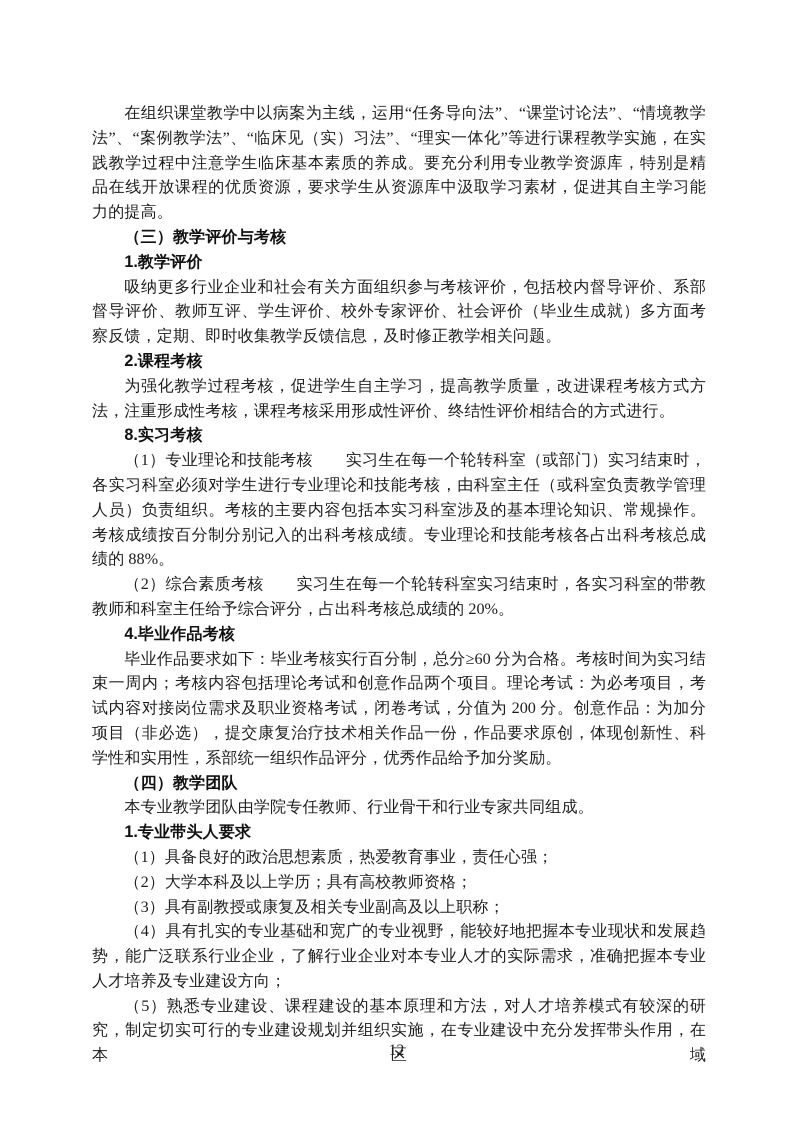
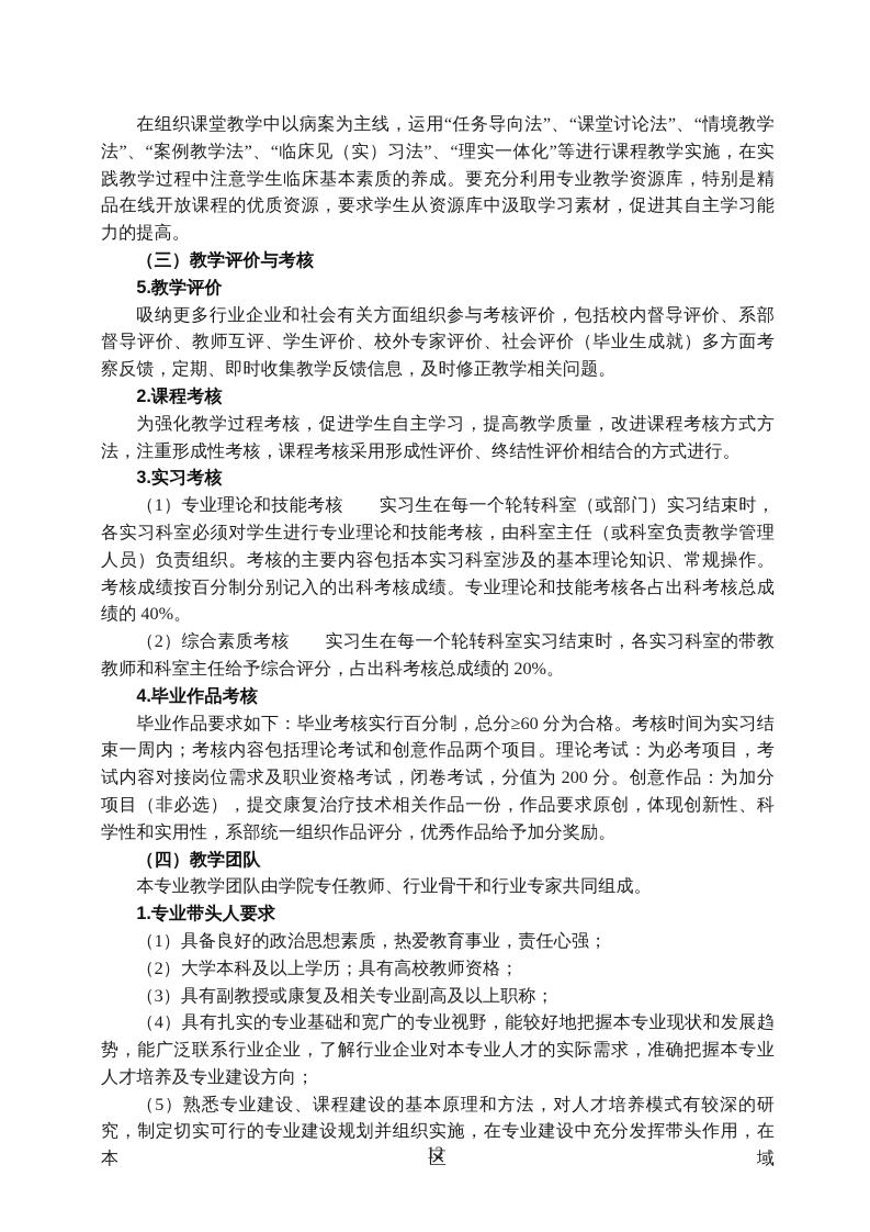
  在组织课堂教学中以病案为主线，运用“任务导向法”、“课堂讨论法”、“情境教学法”、“案例教学法”、“临床见（实）习法”、“理实一体化”等进行课程教学实施，在实践教学过程中注意学生临床基本素质的养成。要充分利用专业教学资源库，特别是精品在线开放课程的优质资源，要求学生从资源库中汲取学习素材，促进其自主学习能力的提高。
  （三）教学评价与考核
- 1.教学评价
+ 5.教学评价
  吸纳更多行业企业和社会有关方面组织参与考核评价，包括校内督导评价、系部督导评价、教师互评、学生评价、校外专家评价、社会评价（毕业生成就）多方面考察反馈，定期、即时收集教学反馈信息，及时修正教学相关问题。
  2.课程考核
  为强化教学过程考核，促进学生自主学习，提高教学质量，改进课程考核方式方法，注重形成性考核，课程考核采用形成性评价、终结性评价相结合的方式进行。
- 8.实习考核
+ 3.实习考核
- （1）专业理论和技能考核 实习生在每一个轮转科室（或部门）实习结束时，各实习科室必须对学生进行专业理论和技能考核，由科室主任（或科室负责教学管理人员）负责组织。考核的主要内容包括本实习科室涉及的基本理论知识、常规操作。考核成绩按百分制分别记入的出科考核成绩。专业理论和技能考核各占出科考核总成绩的 88%。
+ （1）专业理论和技能考核 实习生在每一个轮转科室（或部门）实习结束时，各实习科室必须对学生进行专业理论和技能考核，由科室主任（或科室负责教学管理人员）负责组织。考核的主要内容包括本实习科室涉及的基本理论知识、常规操作。考核成绩按百分制分别记入的出科考核成绩。专业理论和技能考核各占出科考核总成绩的 40%。
  （2）综合素质考核 实习生在每一个轮转科室实习结束时，各实习科室的带教教师和科室主任给予综合评分，占出科考核总成绩的 20%。
  4.毕业作品考核
  毕业作品要求如下：毕业考核实行百分制，总分≥60 分为合格。考核时间为实习结束一周内；考核内容包括理论考试和创意作品两个项目。理论考试：为必考项目，考试内容对接岗位需求及职业资格考试，闭卷考试，分值为 200 分。创意作品：为加分项目（非必选），提交康复治疗技术相关作品一份，作品要求原创，体现创新性、科学性和实用性，系部统一组织作品评分，优秀作品给予加分奖励。
  （四）教学团队
  本专业教学团队由学院专任教师、行业骨干和行业专家共同组成。
  1.专业带头人要求
  （1）具备良好的政治思想素质，热爱教育事业，责任心强；
  （2）大学本科及以上学历；具有高校教师资格；
  （3）具有副教授或康复及相关专业副高及以上职称；
  （4）具有扎实的专业基础和宽广的专业视野，能较好地把握本专业现状和发展趋势，能广泛联系行业企业，了解行业企业对本专业人才的实际需求，准确把握本专业人才培养及专业建设方向；
  （5）熟悉专业建设、课程建设的基本原理和方法，对人才培养模式有较深的研究，制定切实可行的专业建设规划并组织实施，在专业建设中充分发挥带头作用，在本区域
  12
